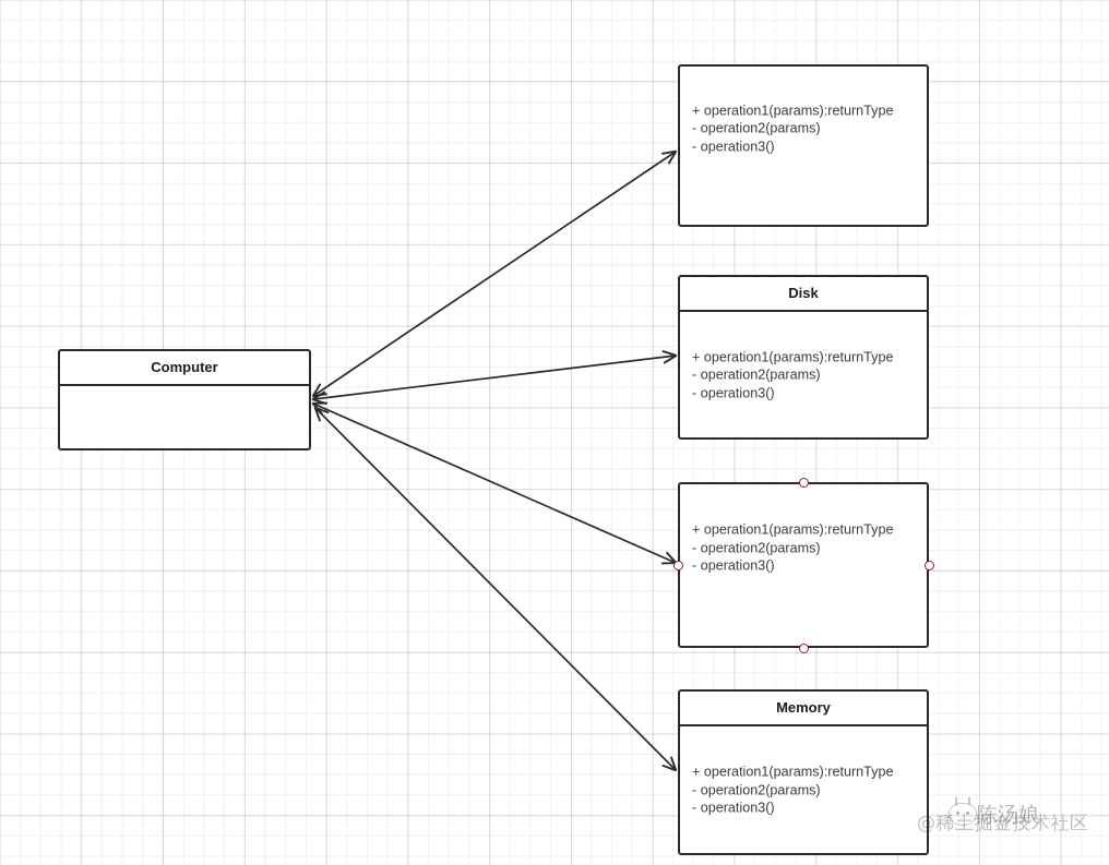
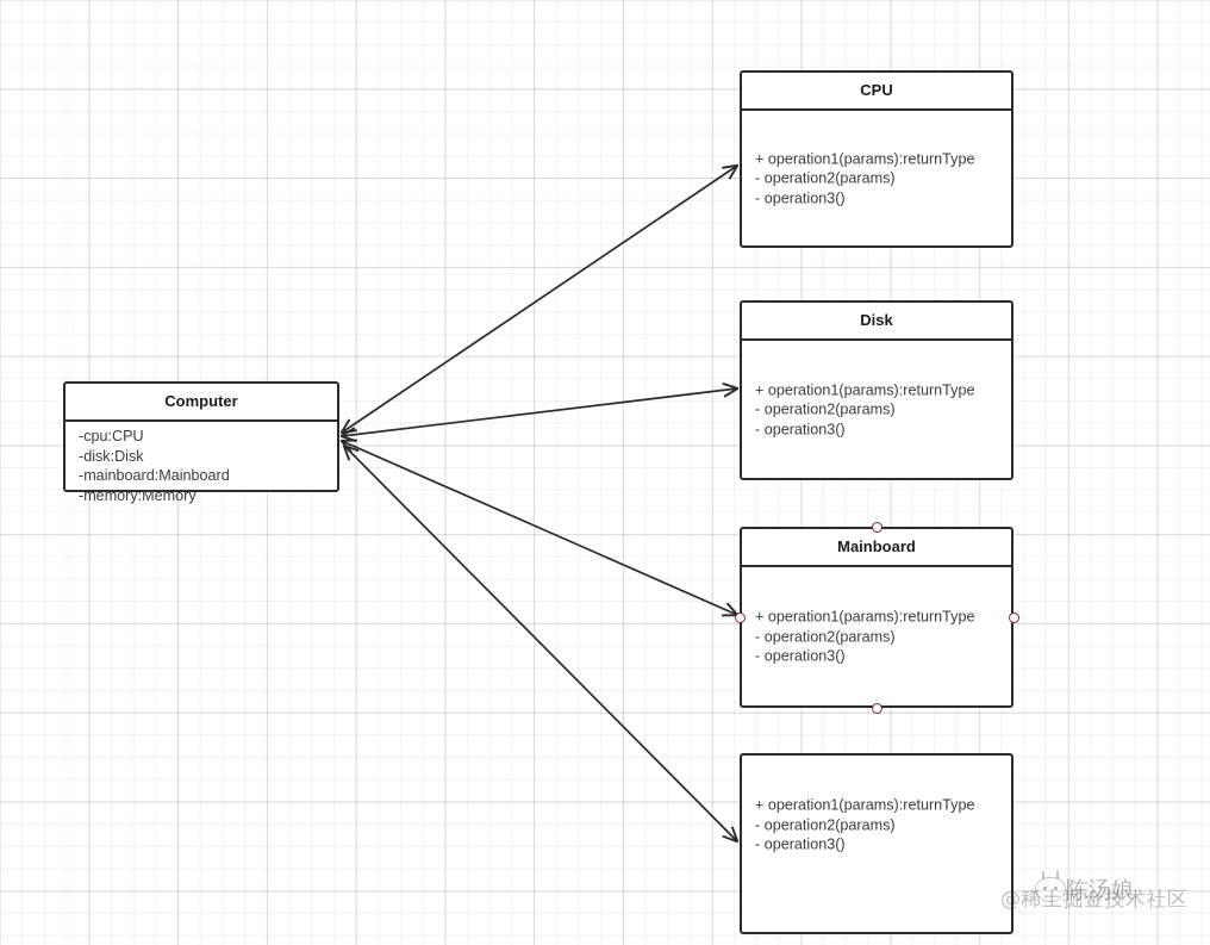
  Computer
+ -cpu:CPU
+ -disk:Disk
+ -mainboard:Mainboard
+ -memory:Memory
+ CPU
  + operation1(params):returnType
  - operation2(params)
  - operation3()
  Disk
  + operation1(params):returnType
  - operation2(params)
  - operation3()
+ Mainboard
  + operation1(params):returnType
  - operation2(params)
  - operation3()
- Memory
  + operation1(params):returnType
  - operation2(params)
  - operation3()
  @稀土掘金技术社区
  陈汤娘
